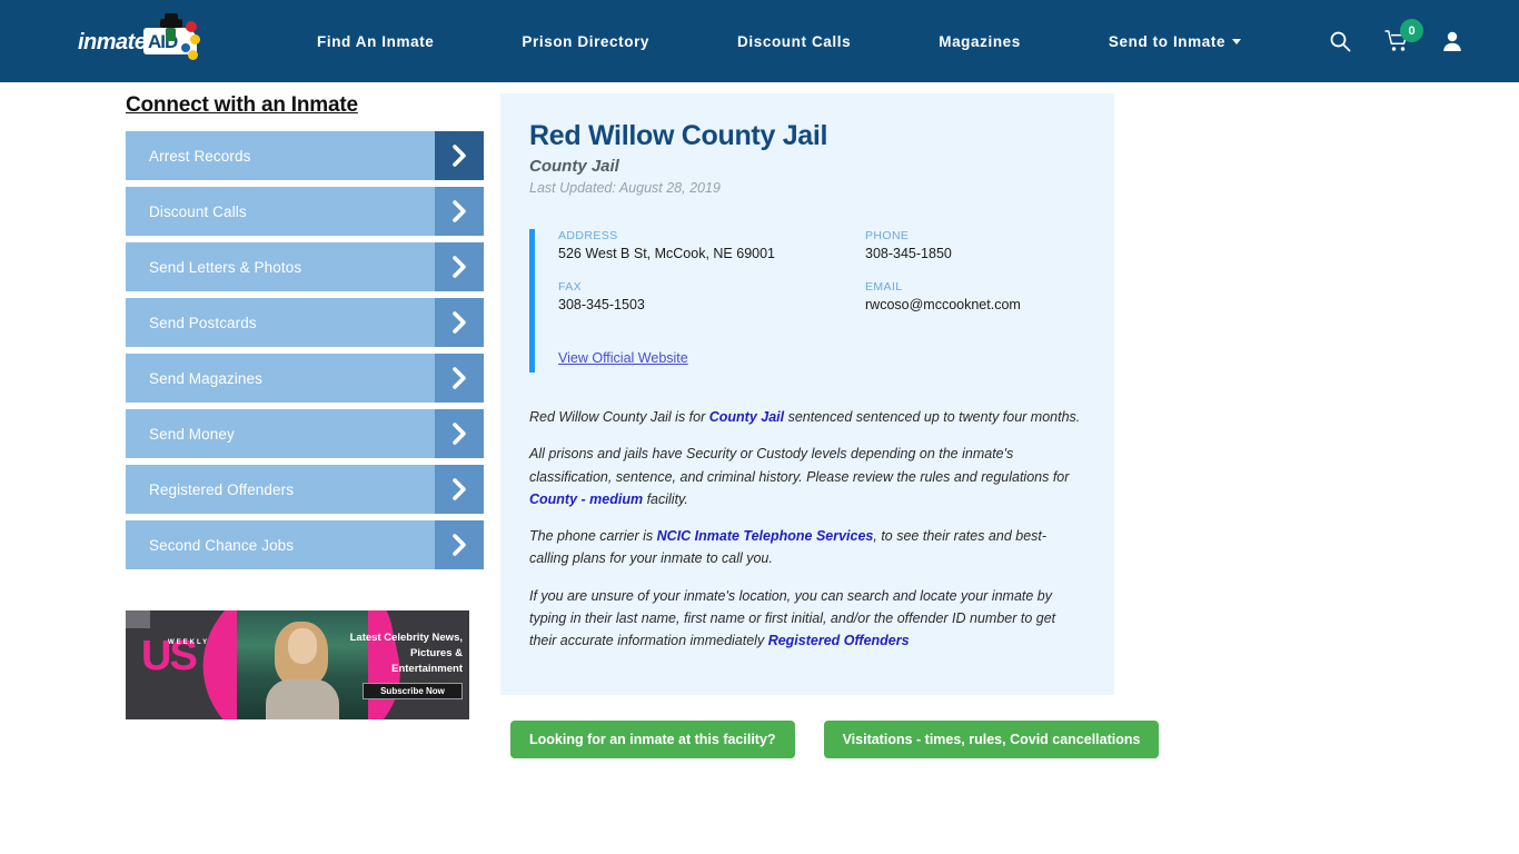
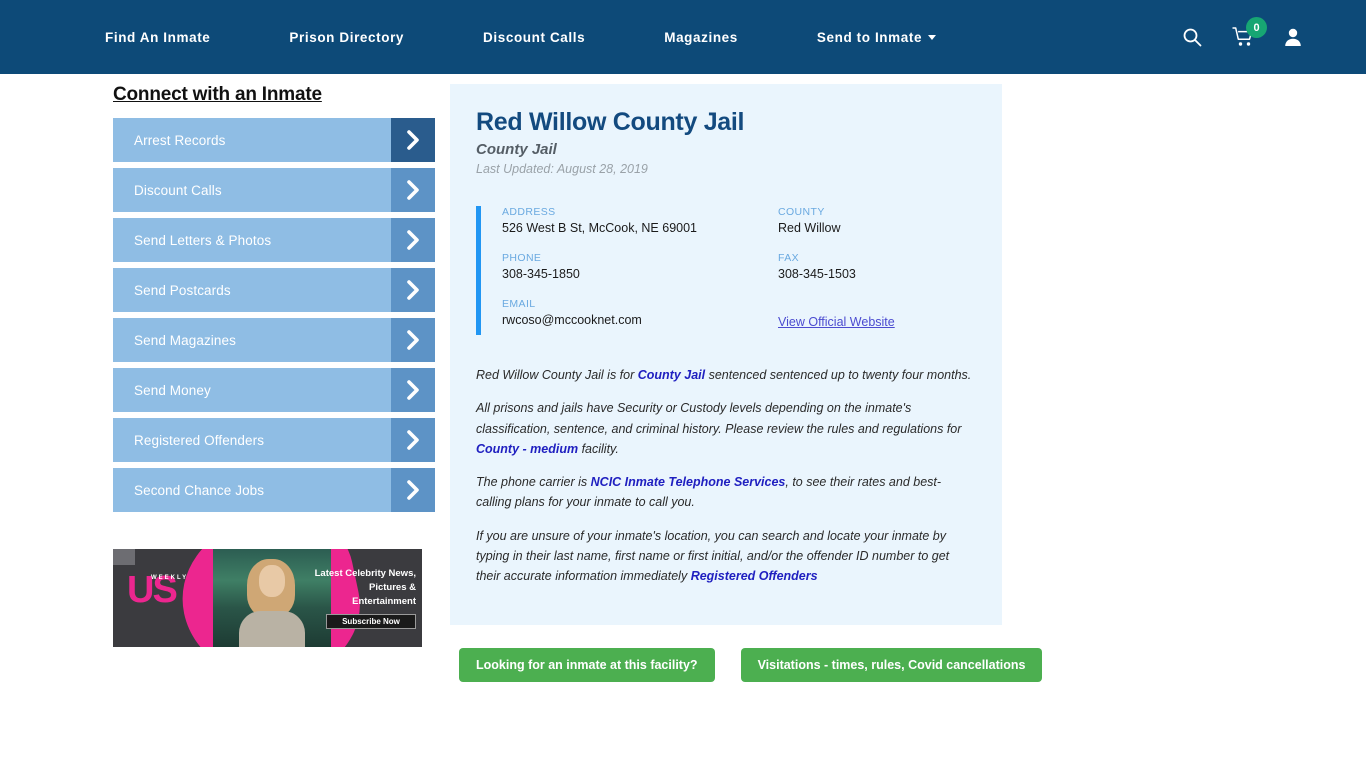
- inmate
- AID
  Find An Inmate
  Prison Directory
  Discount Calls
  Magazines
  Send to Inmate
  0
  Connect with an Inmate
  Arrest Records
  Discount Calls
  Send Letters & Photos
  Send Postcards
  Send Magazines
  Send Money
  Registered Offenders
  Second Chance Jobs
  US
  Latest Celebrity News, Pictures & Entertainment
  Subscribe Now
  Red Willow County Jail
  County Jail
  Last Updated: August 28, 2019
  ADDRESS
  526 West B St, McCook, NE 69001
+ COUNTY
+ Red Willow
  PHONE
  308-345-1850
  FAX
  308-345-1503
  EMAIL
  rwcoso@mccooknet.com
  View Official Website
  Red Willow County Jail is for County Jail sentenced sentenced up to twenty four months.
  All prisons and jails have Security or Custody levels depending on the inmate's classification, sentence, and criminal history. Please review the rules and regulations for County - medium facility.
  The phone carrier is NCIC Inmate Telephone Services, to see their rates and best-calling plans for your inmate to call you.
  If you are unsure of your inmate's location, you can search and locate your inmate by typing in their last name, first name or first initial, and/or the offender ID number to get their accurate information immediately Registered Offenders
  Looking for an inmate at this facility?
  Visitations - times, rules, Covid cancellations
